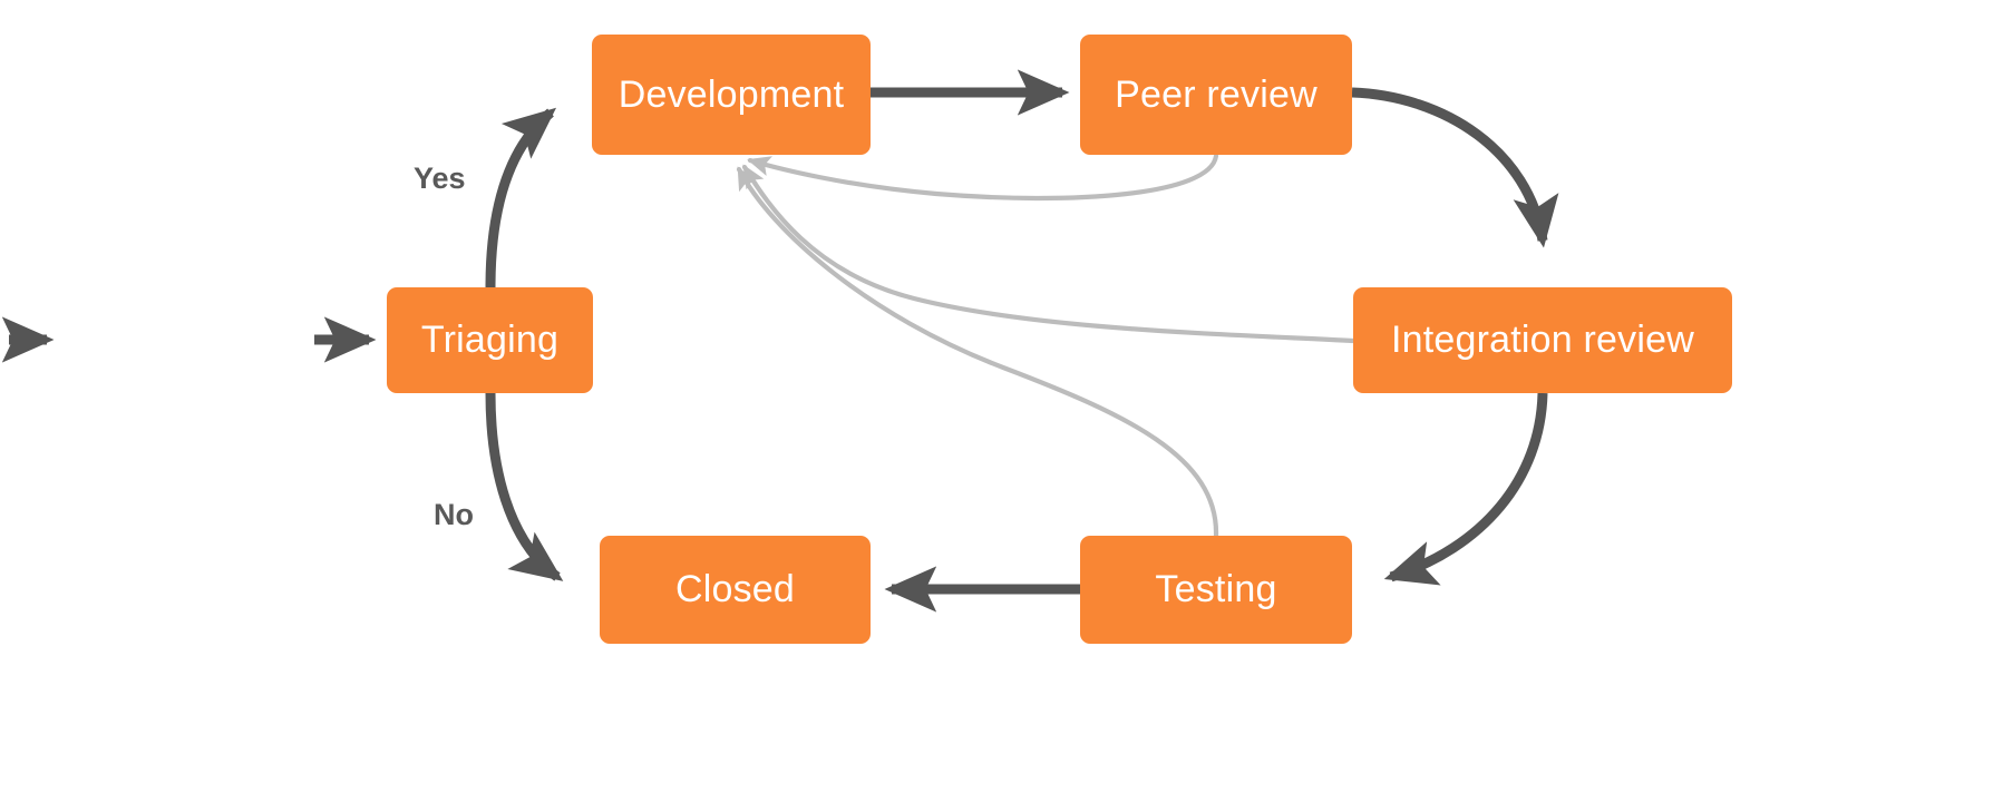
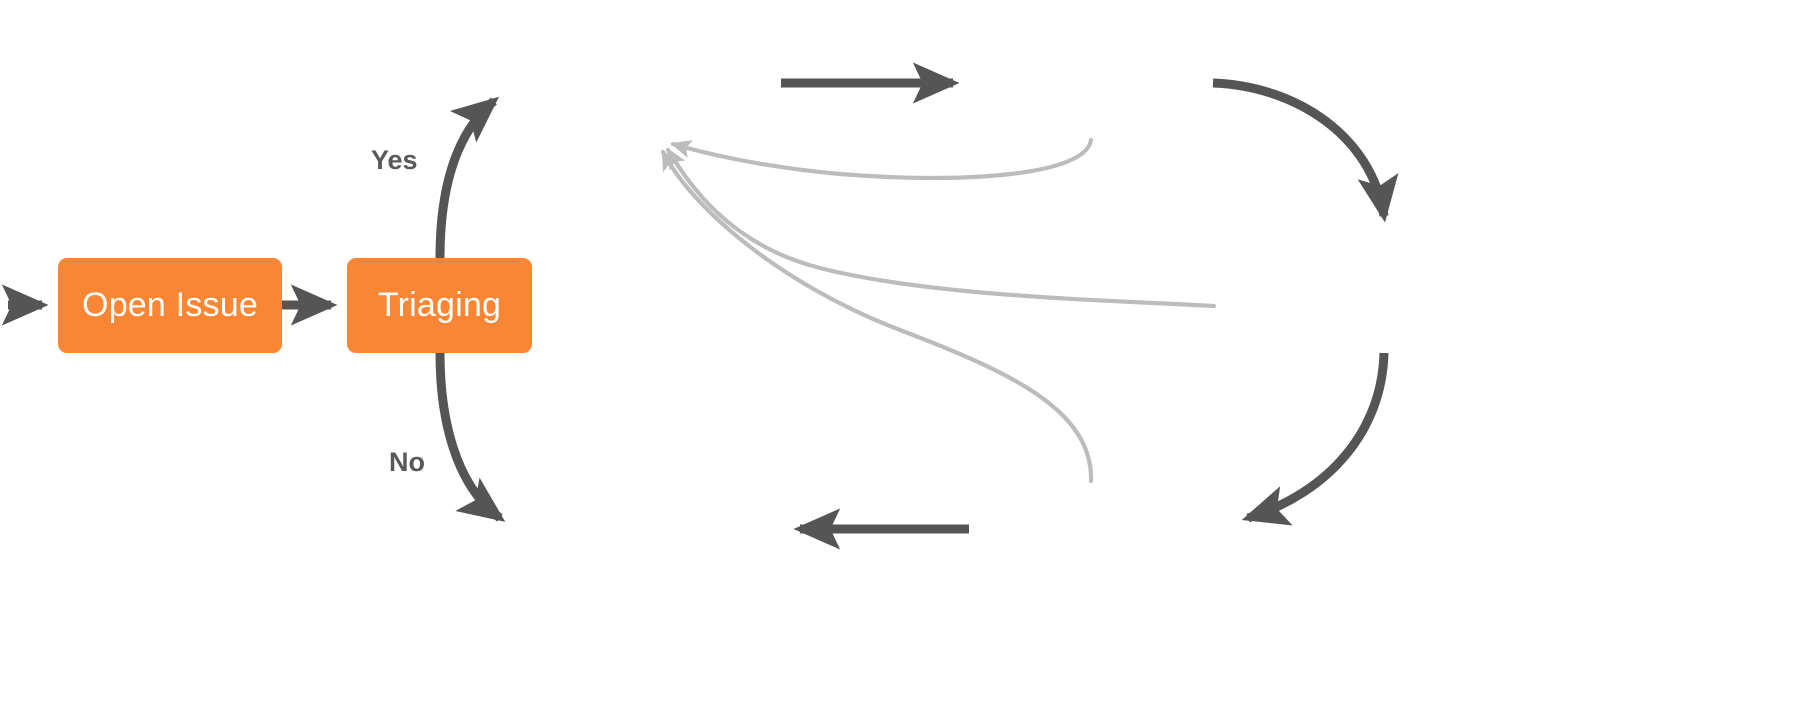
+ Open Issue
  Triaging
- Development
- Peer review
- Integration review
- Testing
- Closed
  Yes
  No
